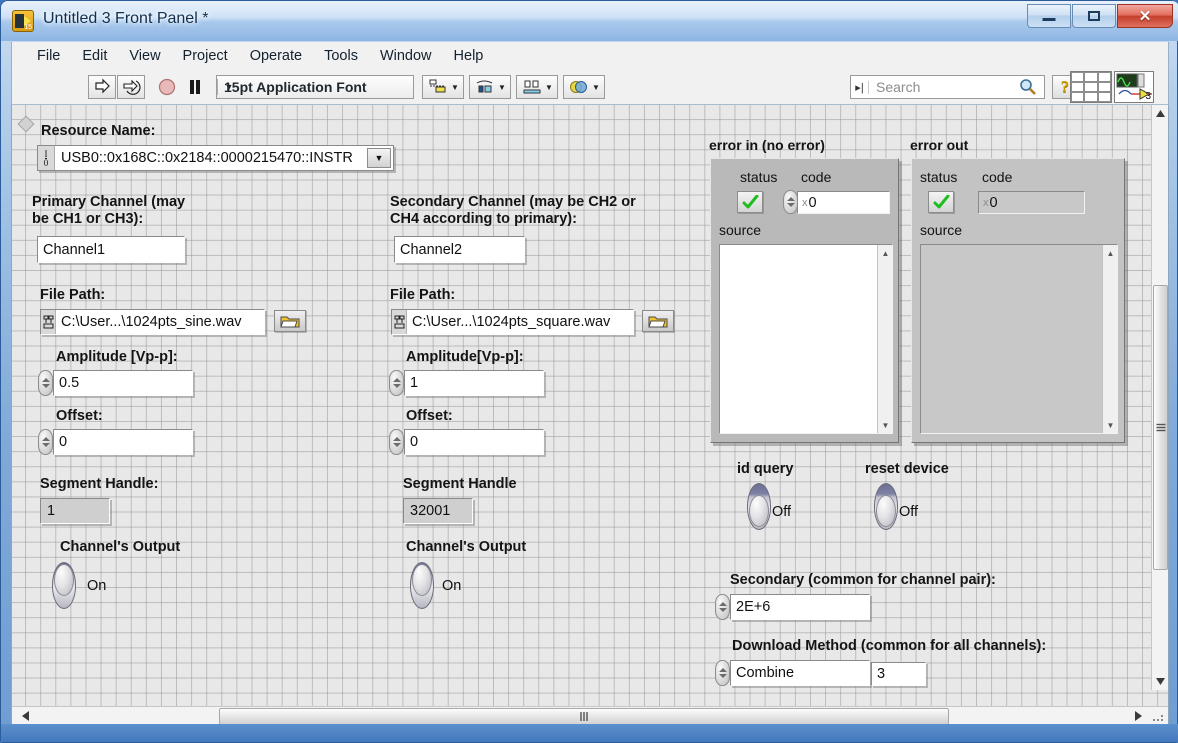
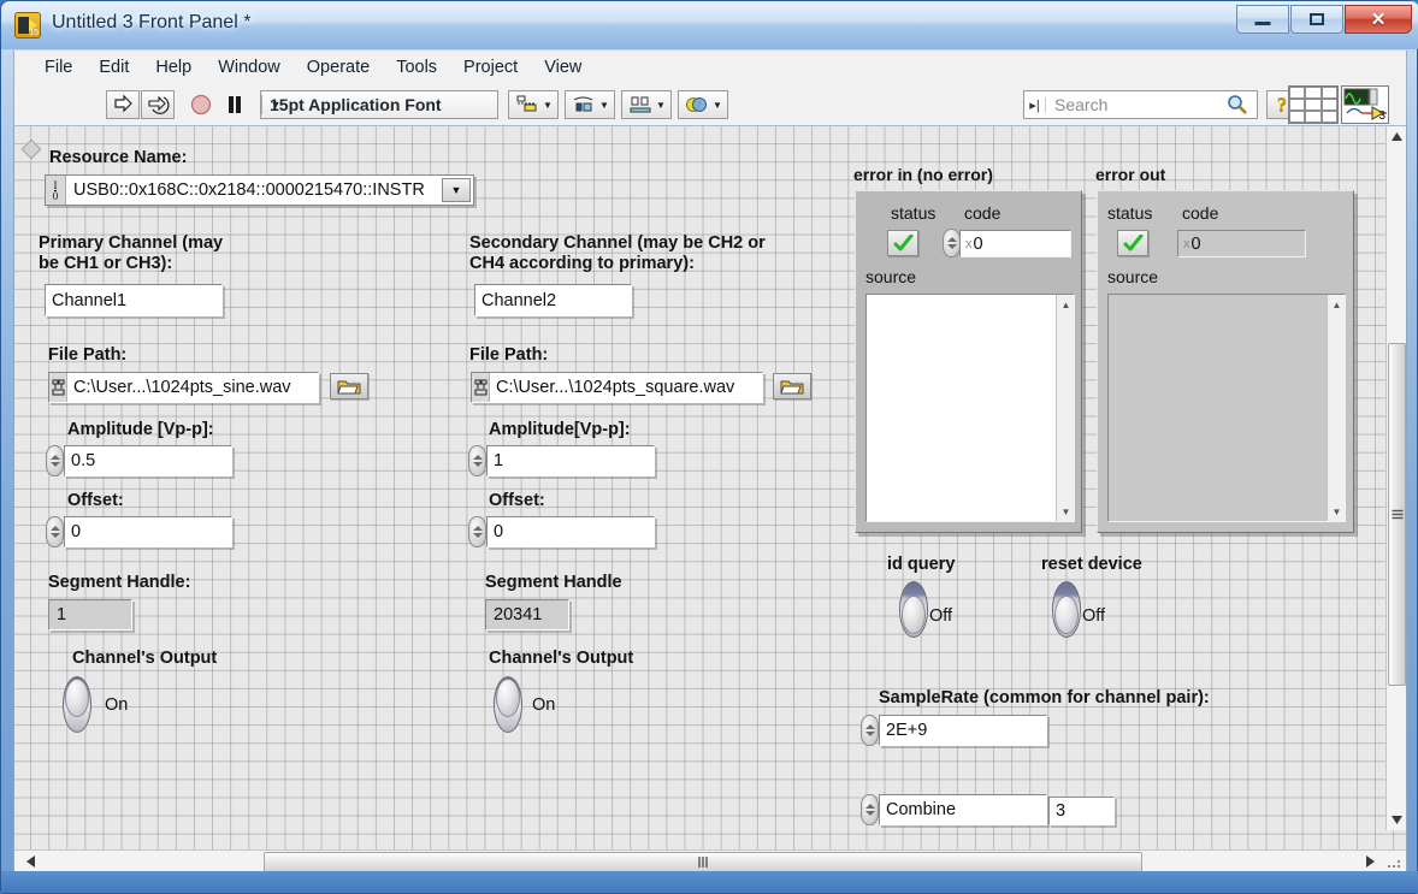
  Untitled 3 Front Panel *
  ✕
  File
  Edit
- View
+ Help
- Project
+ Window
  Operate
  Tools
- Window
+ Project
- Help
+ View
  15pt Application Font
  ▼
  ▼
  ▼
  ▼
  ▼
  ▸|
  Search
  ?
  3
  Resource Name:
  I
  0
  USB0::0x168C::0x2184::0000215470::INSTR
  ▼
  Primary Channel (may
  be CH1 or CH3):
  Channel1
  File Path:
  C:\User...\1024pts_sine.wav
  Amplitude [Vp-p]:
  0.5
  Offset:
  0
  Segment Handle:
  1
  Channel's Output
  On
  Secondary Channel (may be CH2 or
  CH4 according to primary):
  Channel2
  File Path:
  C:\User...\1024pts_square.wav
  Amplitude[Vp-p]:
  1
  Offset:
  0
  Segment Handle
- 32001
+ 20341
  Channel's Output
  On
  error in (no error)
  status
  code
  x
  0
  source
  ▲
  ▼
  error out
  status
  code
  x
  0
  source
  ▲
  ▼
  id query
  Off
  reset device
  Off
- Secondary (common for channel pair):
+ SampleRate (common for channel pair):
- 2E+6
+ 2E+9
- Download Method (common for all channels):
  Combine
  3
